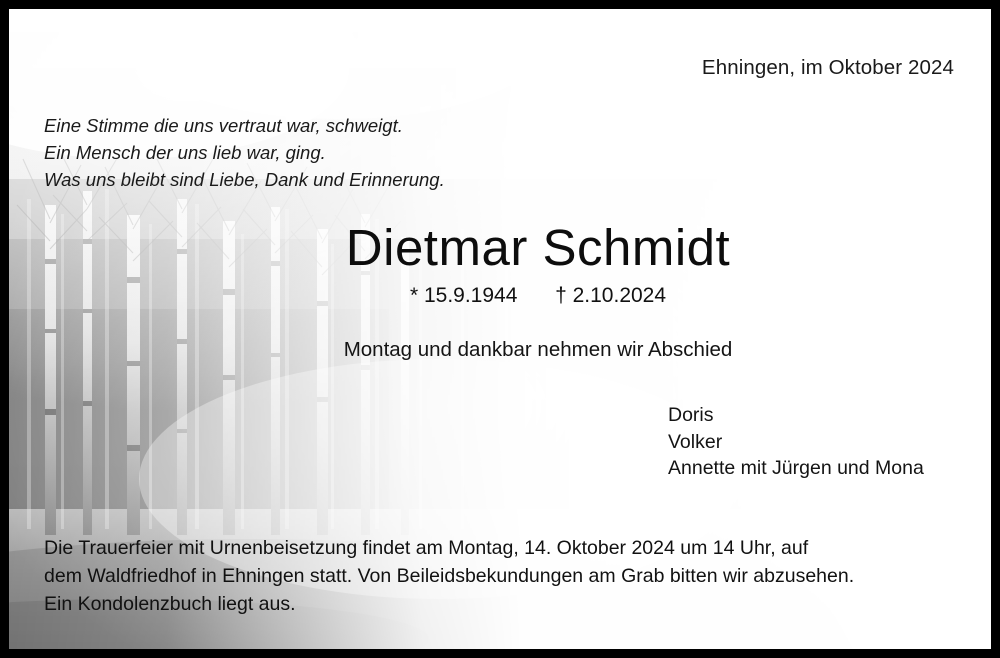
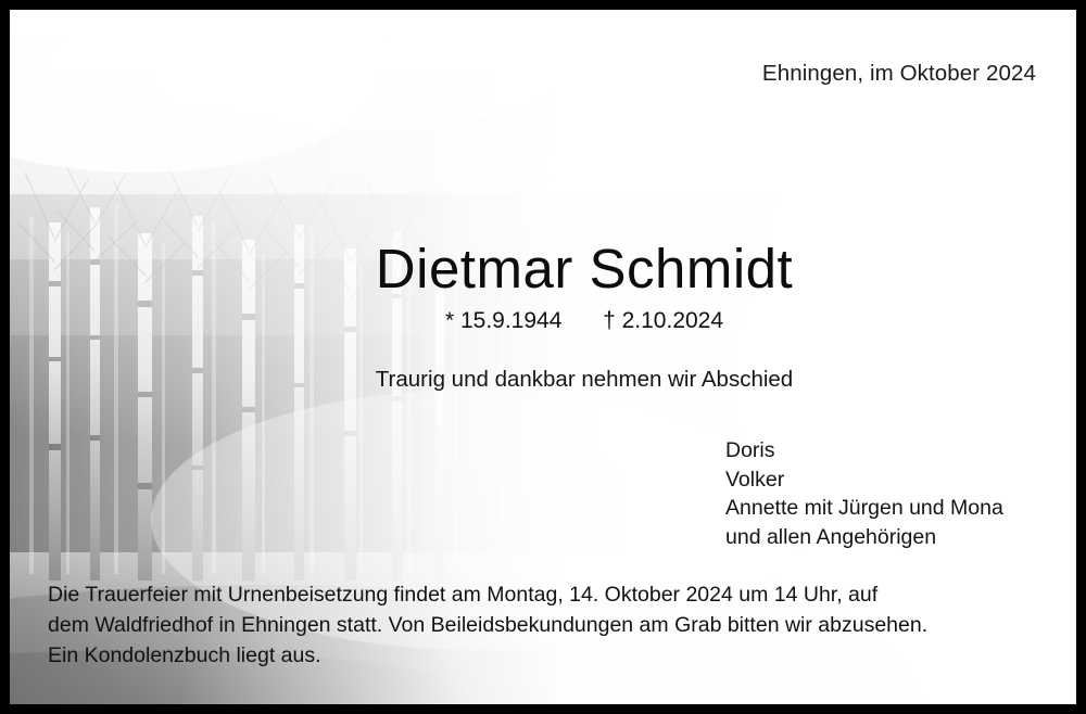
  Ehningen, im Oktober 2024
- Eine Stimme die uns vertraut war, schweigt.
- Ein Mensch der uns lieb war, ging.
- Was uns bleibt sind Liebe, Dank und Erinnerung.
  Dietmar Schmidt
  * 15.9.1944 † 2.10.2024
- Montag und dankbar nehmen wir Abschied
+ Traurig und dankbar nehmen wir Abschied
  Doris
  Volker
  Annette mit Jürgen und Mona
+ und allen Angehörigen
  Die Trauerfeier mit Urnenbeisetzung findet am Montag, 14. Oktober 2024 um 14 Uhr, auf
  dem Waldfriedhof in Ehningen statt. Von Beileidsbekundungen am Grab bitten wir abzusehen.
  Ein Kondolenzbuch liegt aus.
